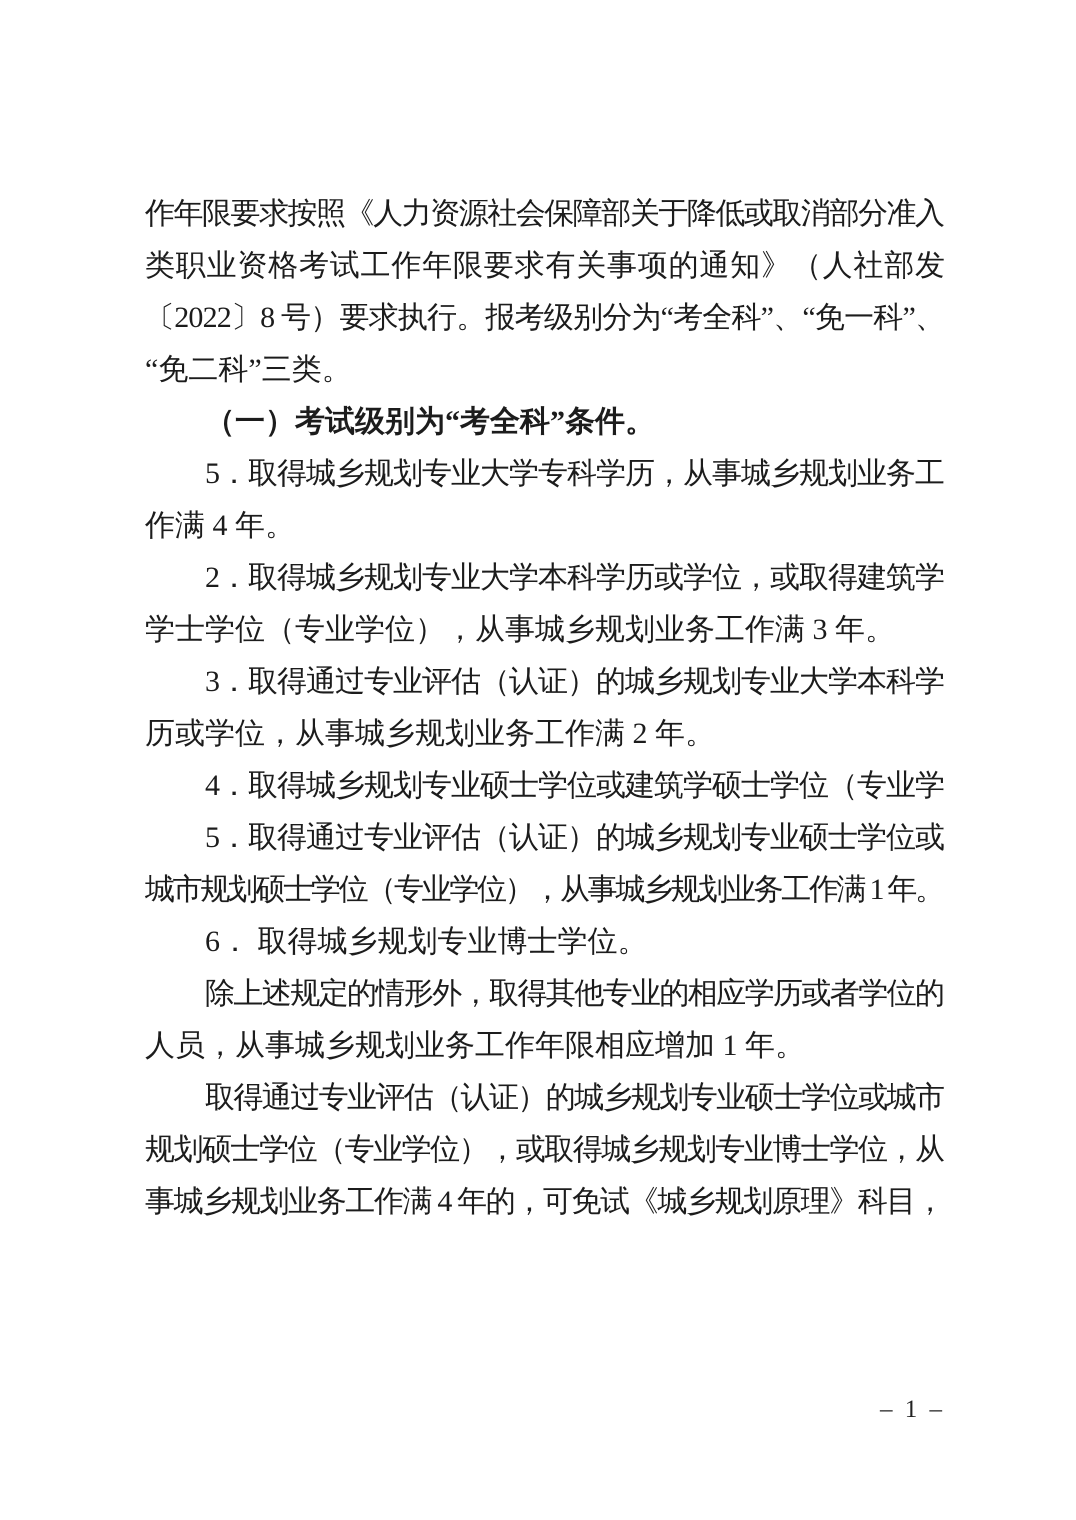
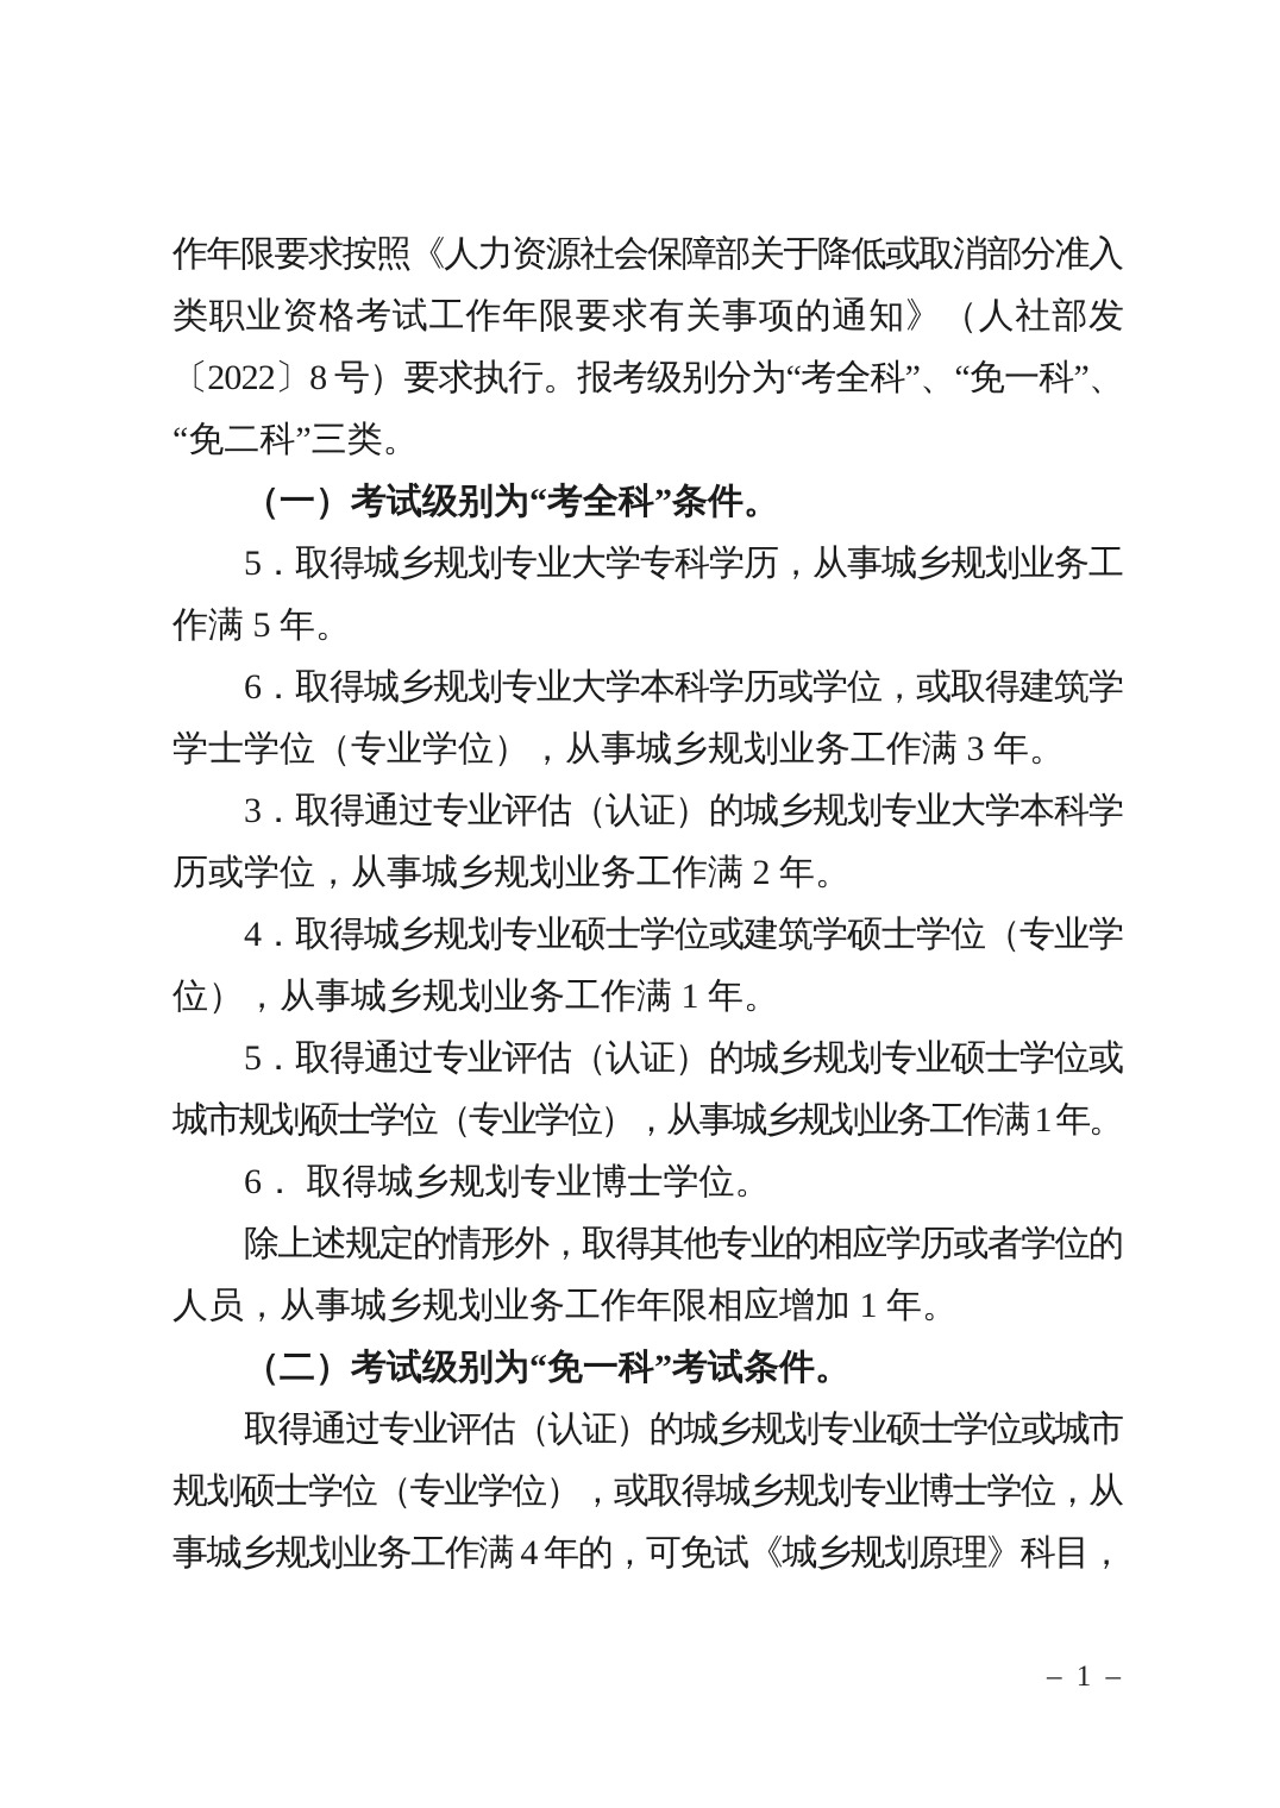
  作年限要求按照《人力资源社会保障部关于降低或取消部分准入
  类职业资格考试工作年限要求有关事项的通知》（人社部发
  〔2022〕8 号）要求执行。报考级别分为“考全科”、“免一科”、
  “免二科”三类。
  （一）考试级别为“考全科”条件。
  5．取得城乡规划专业大学专科学历，从事城乡规划业务工
- 作满 4 年。
+ 作满 5 年。
- 2．取得城乡规划专业大学本科学历或学位，或取得建筑学
+ 6．取得城乡规划专业大学本科学历或学位，或取得建筑学
  学士学位（专业学位），从事城乡规划业务工作满 3 年。
  3．取得通过专业评估（认证）的城乡规划专业大学本科学
  历或学位，从事城乡规划业务工作满 2 年。
  4．取得城乡规划专业硕士学位或建筑学硕士学位（专业学
+ 位），从事城乡规划业务工作满 1 年。
  5．取得通过专业评估（认证）的城乡规划专业硕士学位或
  城市规划硕士学位（专业学位），从事城乡规划业务工作满 1 年。
  6． 取得城乡规划专业博士学位。
  除上述规定的情形外，取得其他专业的相应学历或者学位的
  人员，从事城乡规划业务工作年限相应增加 1 年。
+ （二）考试级别为“免一科”考试条件。
  取得通过专业评估（认证）的城乡规划专业硕士学位或城市
  规划硕士学位（专业学位），或取得城乡规划专业博士学位，从
  事城乡规划业务工作满 4 年的，可免试《城乡规划原理》科目，
  – 1 –
